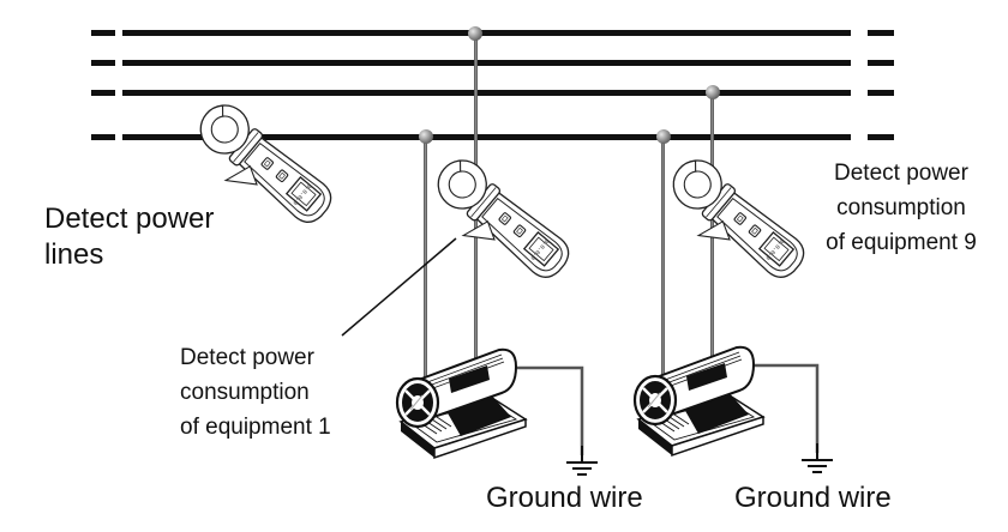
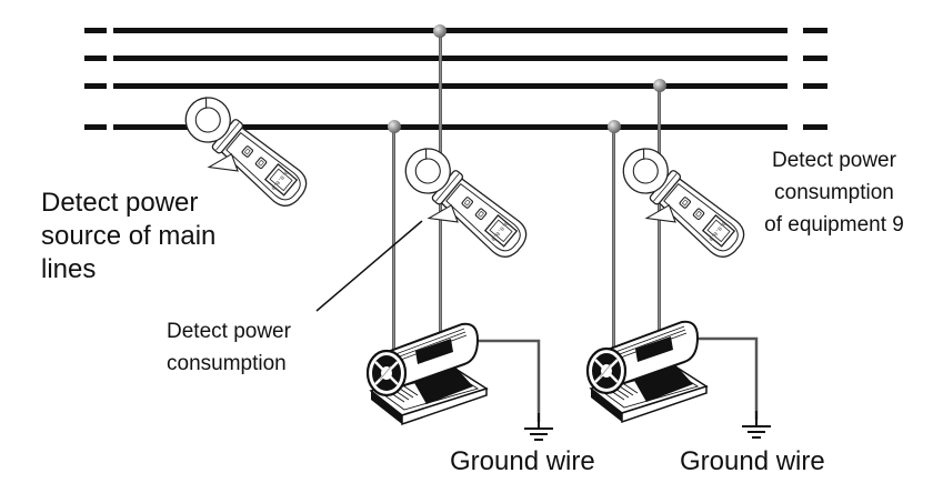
  Detect power
+ source of main
  lines
  Detect power
  consumption
- of equipment 1
  Detect power
  consumption
  of equipment 9
  Ground wire
  Ground wire
